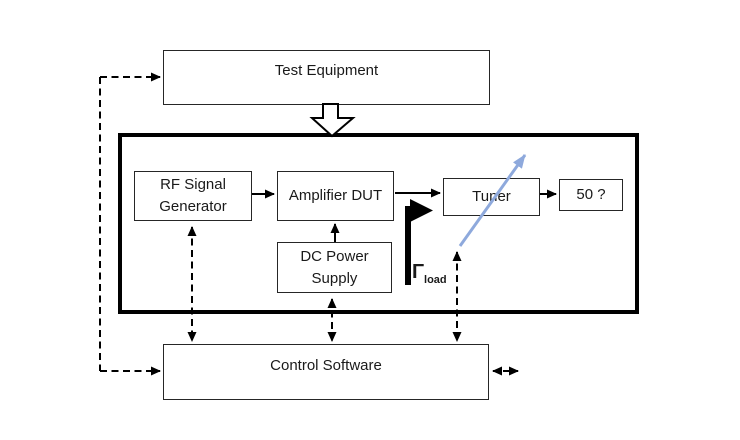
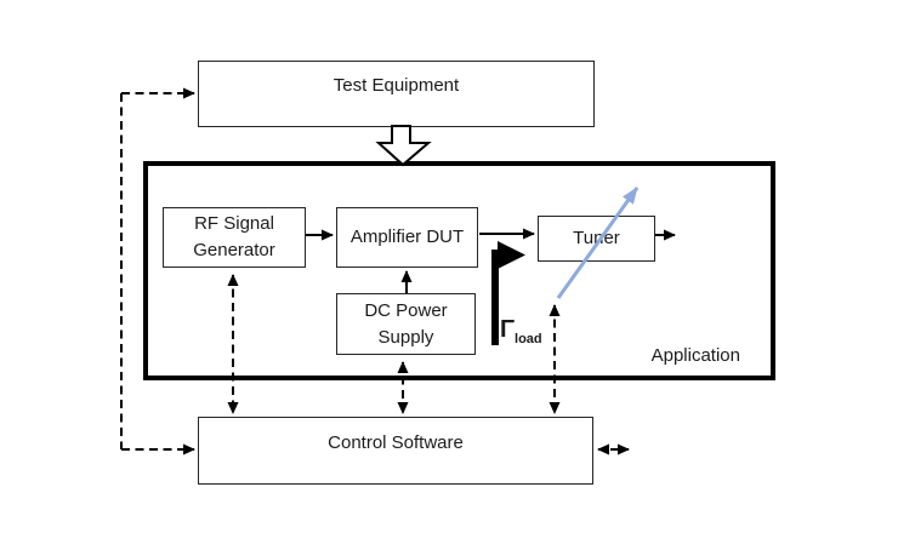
  Test Equipment
  RF Signal
  Generator
  Amplifier DUT
  DC Power
  Supply
  Tuner
- 50 ?
  Control Software
+ Application
  Γload
